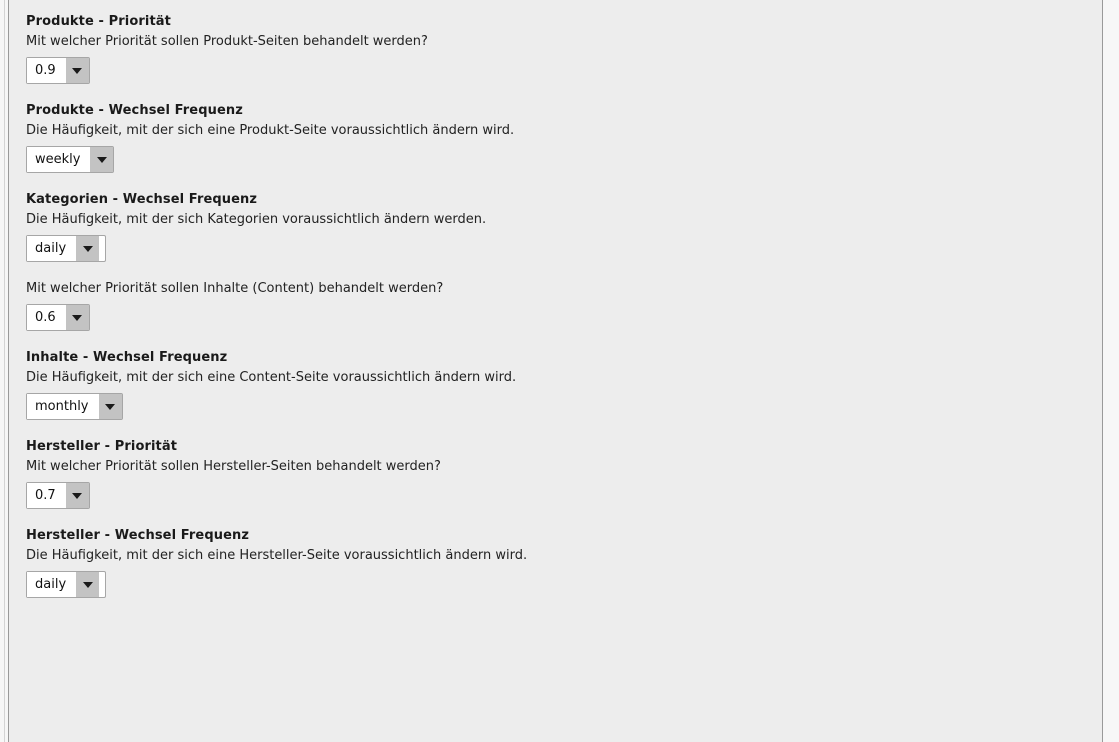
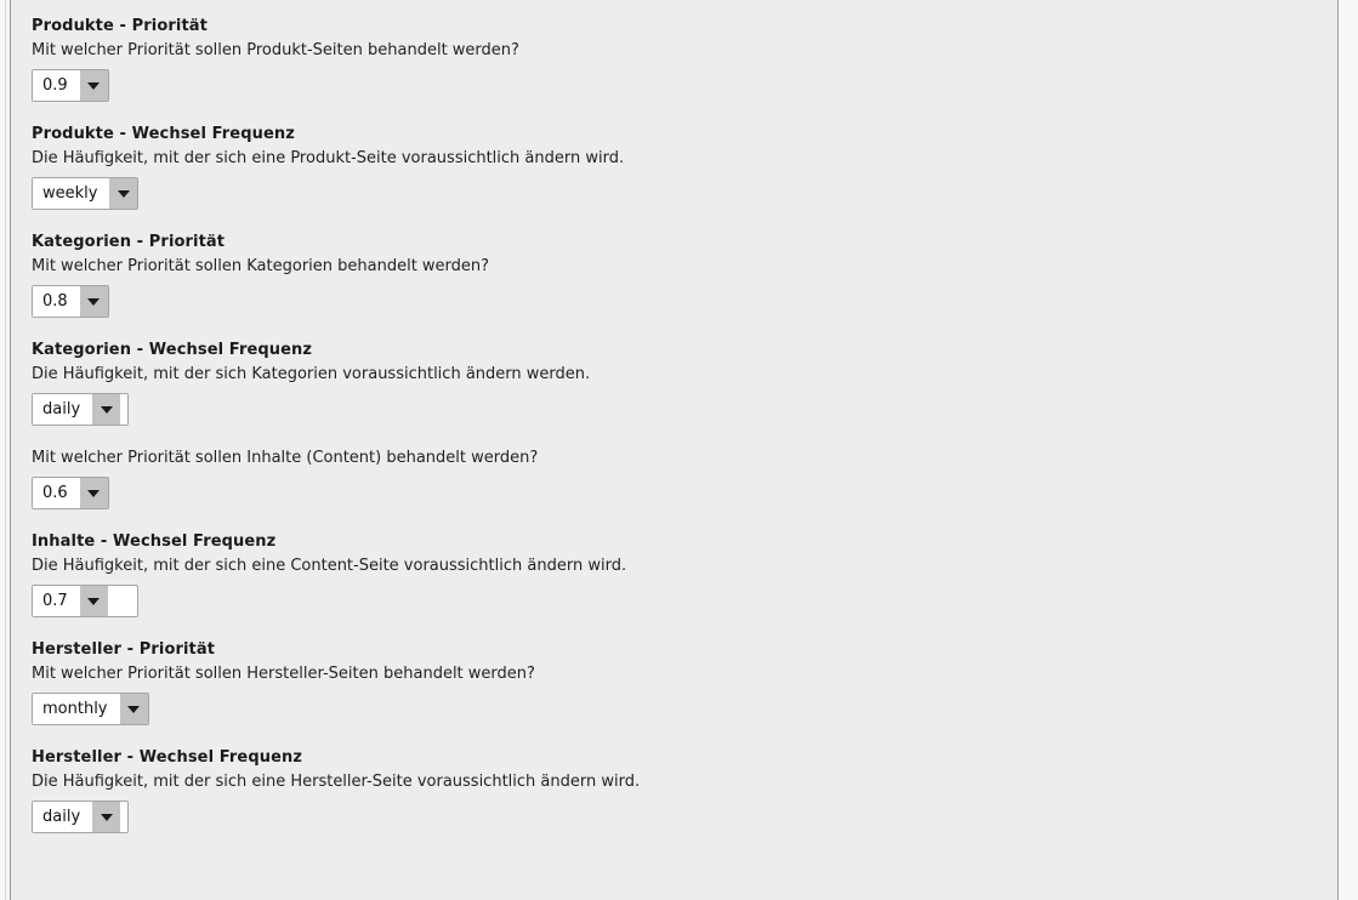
  Produkte - Priorität
  Mit welcher Priorität sollen Produkt-Seiten behandelt werden?
  0.9
  Produkte - Wechsel Frequenz
  Die Häufigkeit, mit der sich eine Produkt-Seite voraussichtlich ändern wird.
  weekly
+ Kategorien - Priorität
+ Mit welcher Priorität sollen Kategorien behandelt werden?
+ 0.8
  Kategorien - Wechsel Frequenz
  Die Häufigkeit, mit der sich Kategorien voraussichtlich ändern werden.
  daily
  Mit welcher Priorität sollen Inhalte (Content) behandelt werden?
  0.6
  Inhalte - Wechsel Frequenz
  Die Häufigkeit, mit der sich eine Content-Seite voraussichtlich ändern wird.
- monthly
+ 0.7
  Hersteller - Priorität
  Mit welcher Priorität sollen Hersteller-Seiten behandelt werden?
- 0.7
+ monthly
  Hersteller - Wechsel Frequenz
  Die Häufigkeit, mit der sich eine Hersteller-Seite voraussichtlich ändern wird.
  daily
